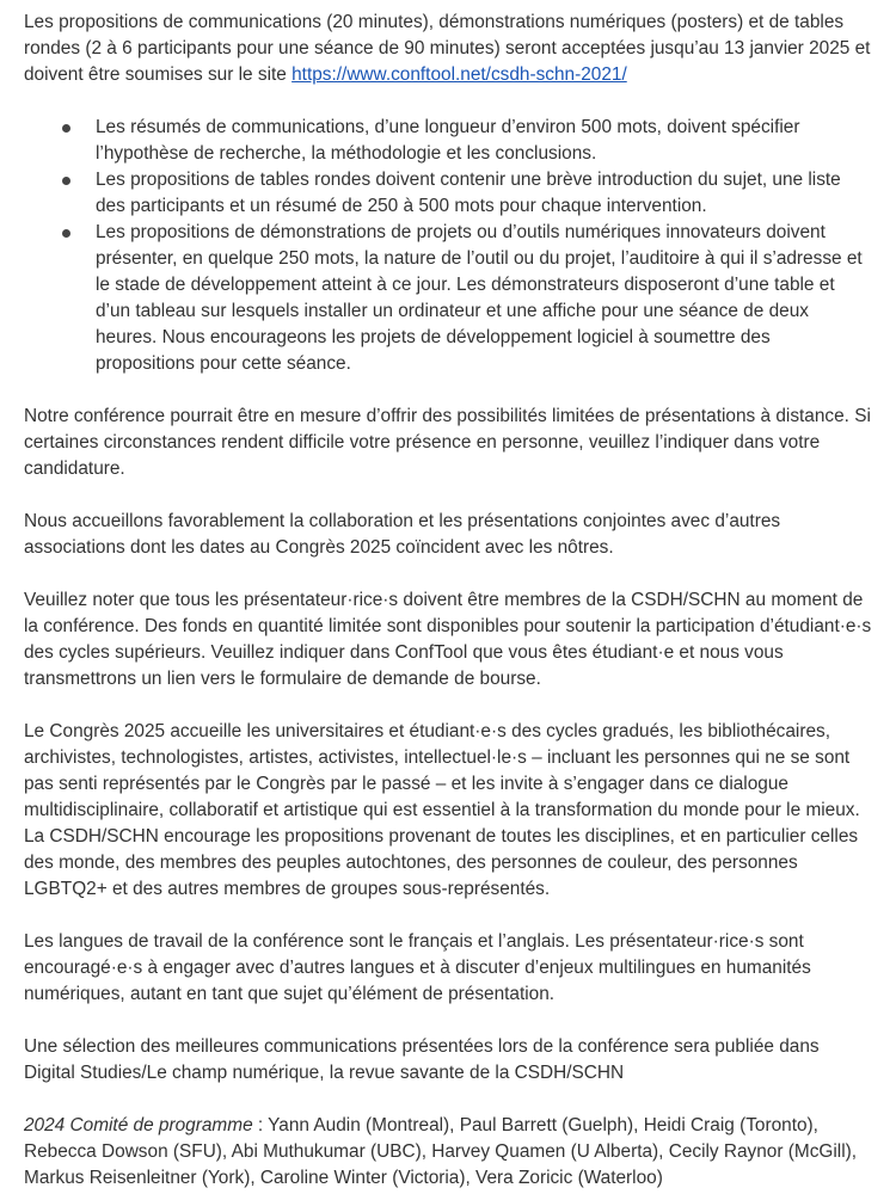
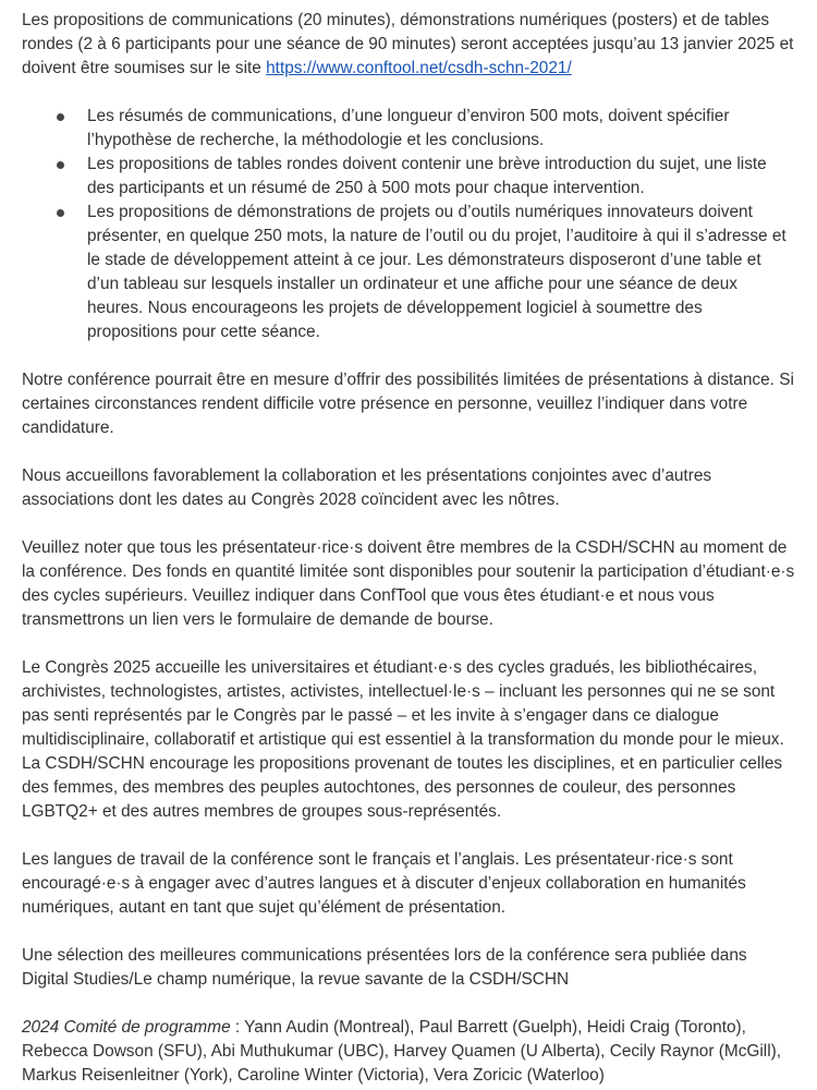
  Les propositions de communications (20 minutes), démonstrations numériques (posters) et de tables rondes (2 à 6 participants pour une séance de 90 minutes) seront acceptées jusqu’au 13 janvier 2025 et doivent être soumises sur le site https://www.conftool.net/csdh-schn-2021/
  Les résumés de communications, d’une longueur d’environ 500 mots, doivent spécifier l’hypothèse de recherche, la méthodologie et les conclusions.
  Les propositions de tables rondes doivent contenir une brève introduction du sujet, une liste des participants et un résumé de 250 à 500 mots pour chaque intervention.
  Les propositions de démonstrations de projets ou d’outils numériques innovateurs doivent présenter, en quelque 250 mots, la nature de l’outil ou du projet, l’auditoire à qui il s’adresse et le stade de développement atteint à ce jour. Les démonstrateurs disposeront d’une table et d’un tableau sur lesquels installer un ordinateur et une affiche pour une séance de deux heures. Nous encourageons les projets de développement logiciel à soumettre des propositions pour cette séance.
  Notre conférence pourrait être en mesure d’offrir des possibilités limitées de présentations à distance. Si certaines circonstances rendent difficile votre présence en personne, veuillez l’indiquer dans votre candidature.
- Nous accueillons favorablement la collaboration et les présentations conjointes avec d’autres associations dont les dates au Congrès 2025 coïncident avec les nôtres.
+ Nous accueillons favorablement la collaboration et les présentations conjointes avec d’autres associations dont les dates au Congrès 2028 coïncident avec les nôtres.
  Veuillez noter que tous les présentateur·rice·s doivent être membres de la CSDH/SCHN au moment de la conférence. Des fonds en quantité limitée sont disponibles pour soutenir la participation d’étudiant·e·s des cycles supérieurs. Veuillez indiquer dans ConfTool que vous êtes étudiant·e et nous vous transmettrons un lien vers le formulaire de demande de bourse.
- Le Congrès 2025 accueille les universitaires et étudiant·e·s des cycles gradués, les bibliothécaires, archivistes, technologistes, artistes, activistes, intellectuel·le·s – incluant les personnes qui ne se sont pas senti représentés par le Congrès par le passé – et les invite à s’engager dans ce dialogue multidisciplinaire, collaboratif et artistique qui est essentiel à la transformation du monde pour le mieux. La CSDH/SCHN encourage les propositions provenant de toutes les disciplines, et en particulier celles des monde, des membres des peuples autochtones, des personnes de couleur, des personnes LGBTQ2+ et des autres membres de groupes sous-représentés.
+ Le Congrès 2025 accueille les universitaires et étudiant·e·s des cycles gradués, les bibliothécaires, archivistes, technologistes, artistes, activistes, intellectuel·le·s – incluant les personnes qui ne se sont pas senti représentés par le Congrès par le passé – et les invite à s’engager dans ce dialogue multidisciplinaire, collaboratif et artistique qui est essentiel à la transformation du monde pour le mieux. La CSDH/SCHN encourage les propositions provenant de toutes les disciplines, et en particulier celles des femmes, des membres des peuples autochtones, des personnes de couleur, des personnes LGBTQ2+ et des autres membres de groupes sous-représentés.
- Les langues de travail de la conférence sont le français et l’anglais. Les présentateur·rice·s sont encouragé·e·s à engager avec d’autres langues et à discuter d’enjeux multilingues en humanités numériques, autant en tant que sujet qu’élément de présentation.
+ Les langues de travail de la conférence sont le français et l’anglais. Les présentateur·rice·s sont encouragé·e·s à engager avec d’autres langues et à discuter d’enjeux collaboration en humanités numériques, autant en tant que sujet qu’élément de présentation.
  Une sélection des meilleures communications présentées lors de la conférence sera publiée dans Digital Studies/Le champ numérique, la revue savante de la CSDH/SCHN
  2024 Comité de programme : Yann Audin (Montreal), Paul Barrett (Guelph), Heidi Craig (Toronto), Rebecca Dowson (SFU), Abi Muthukumar (UBC), Harvey Quamen (U Alberta), Cecily Raynor (McGill), Markus Reisenleitner (York), Caroline Winter (Victoria), Vera Zoricic (Waterloo)
